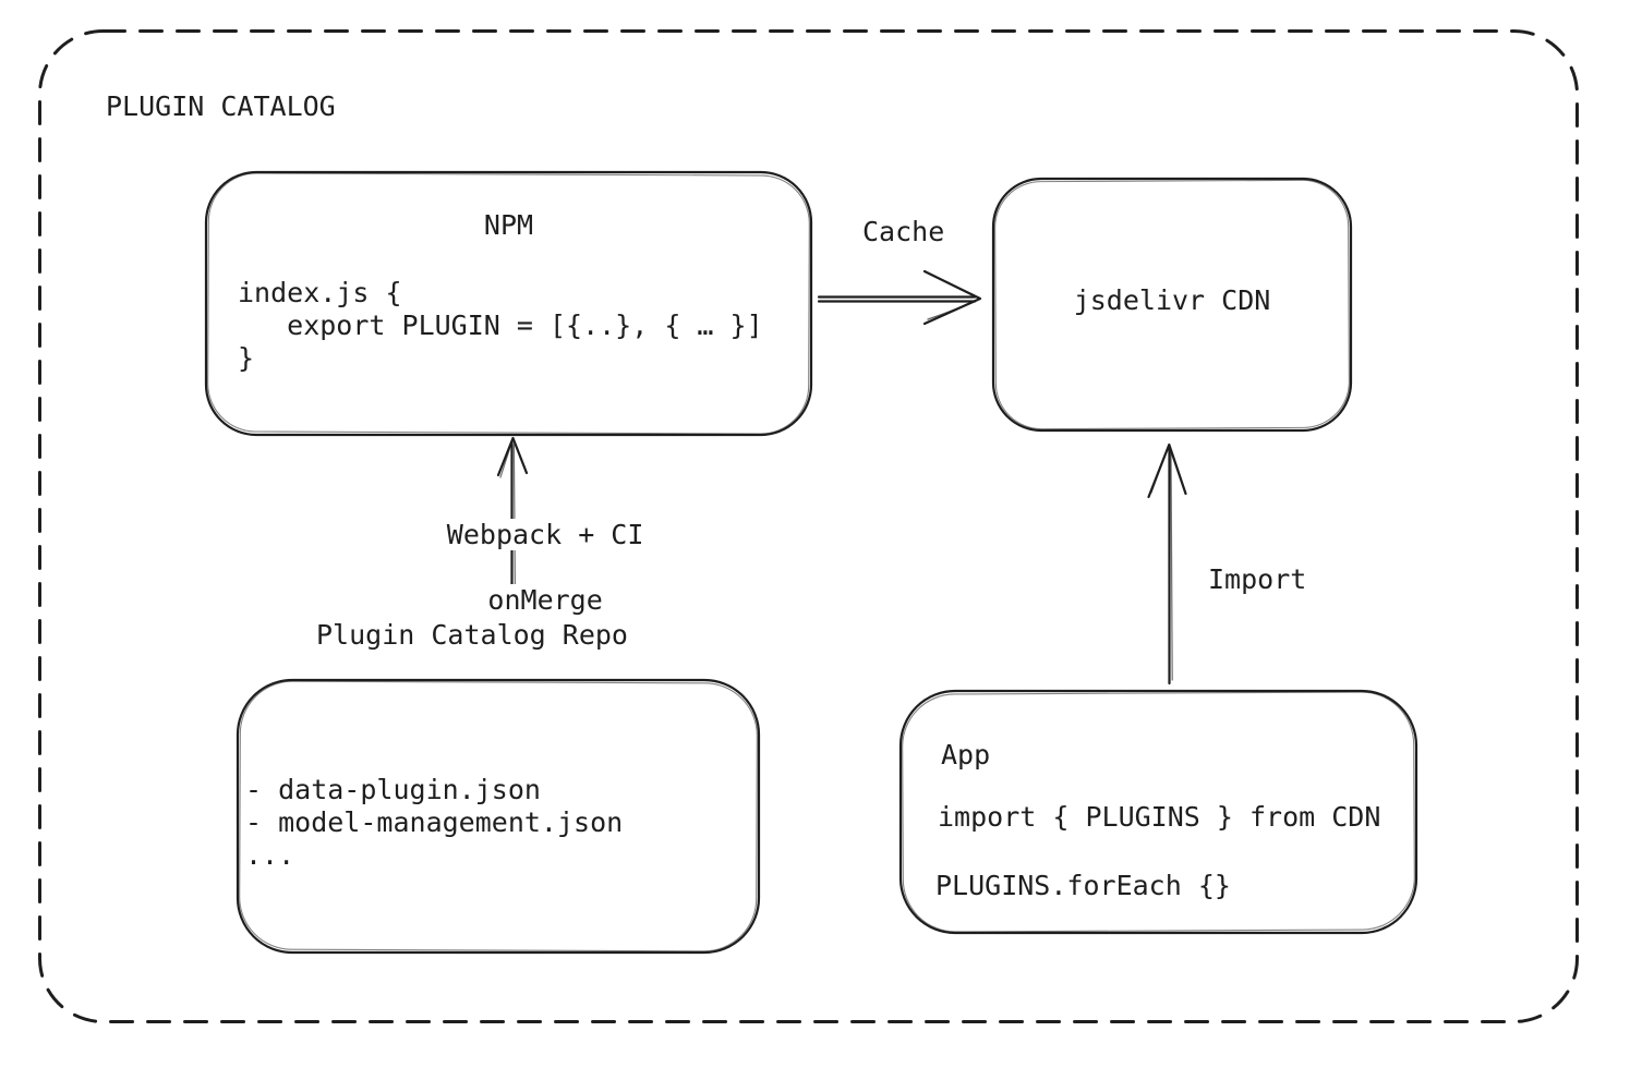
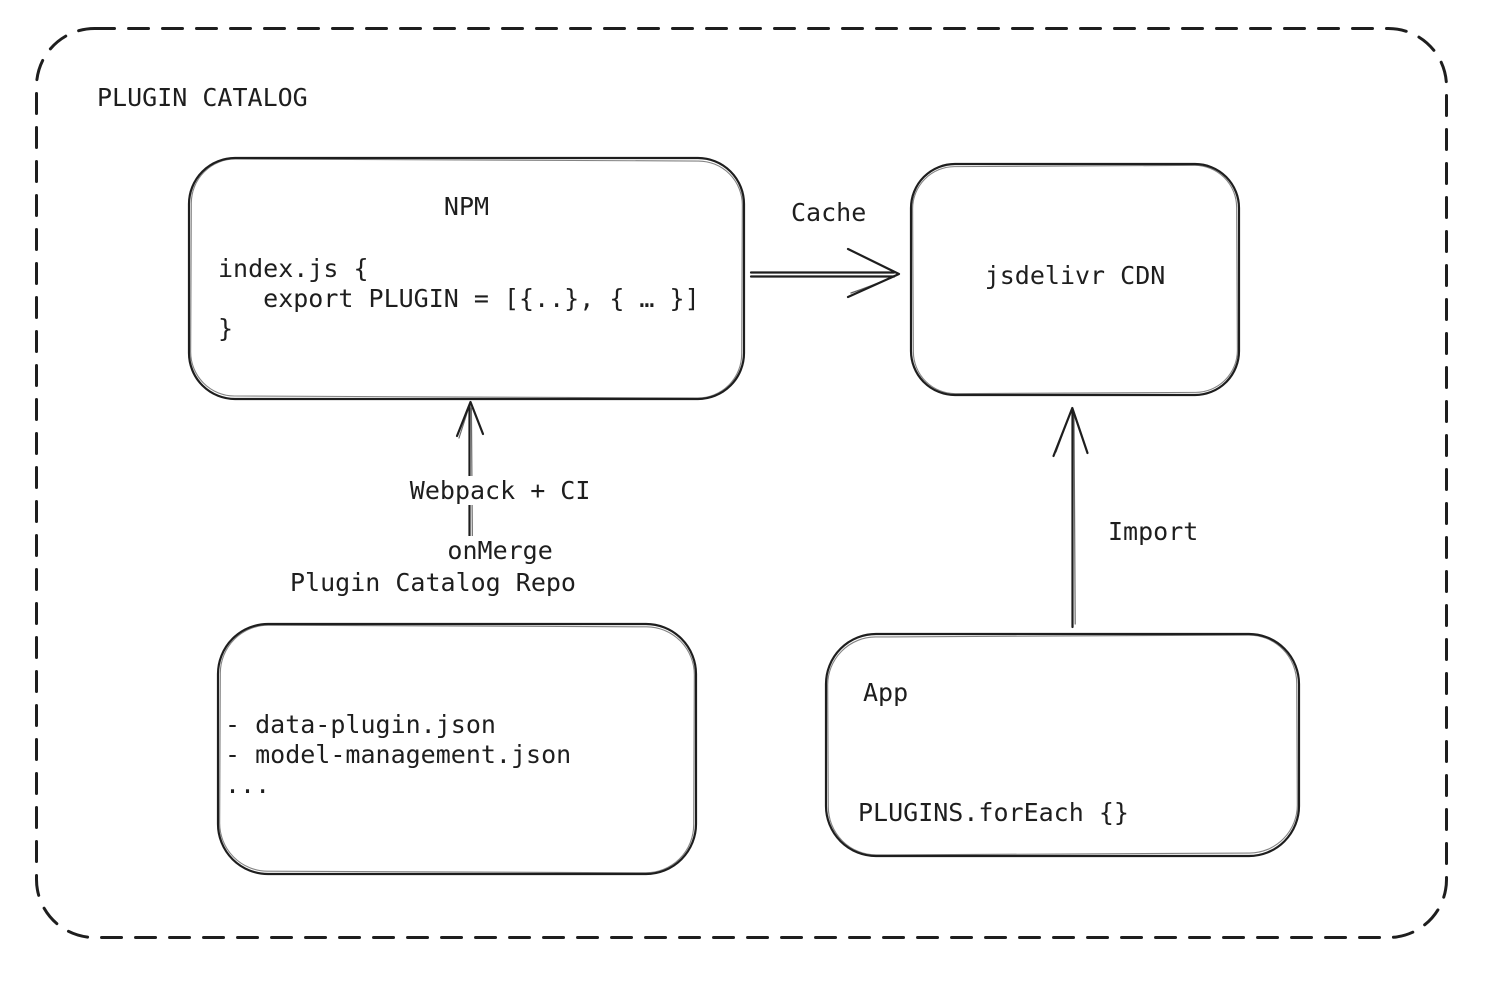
  PLUGIN CATALOG
  NPM
  index.js {
  export PLUGIN = [{..}, { … }]
  }
  Cache
  jsdelivr CDN
  Webpack + CI
  onMerge
  Import
  Plugin Catalog Repo
  - data-plugin.json
  - model-management.json
  ...
  App
- import { PLUGINS } from CDN
  PLUGINS.forEach {}
